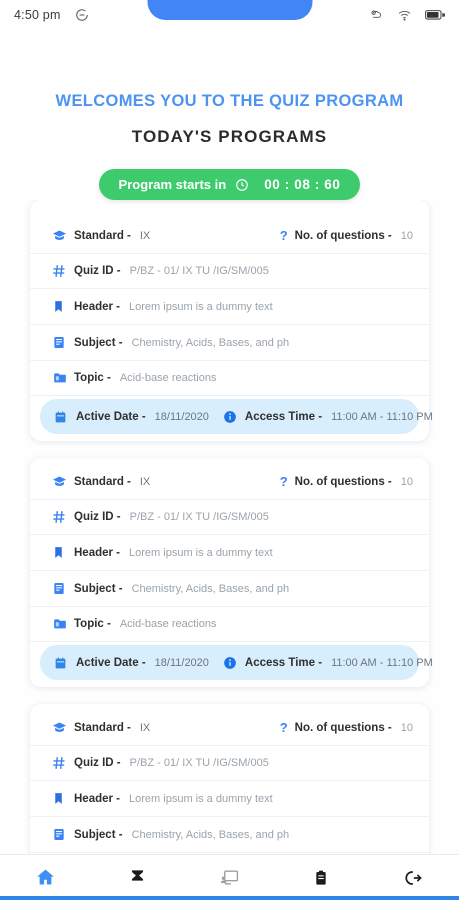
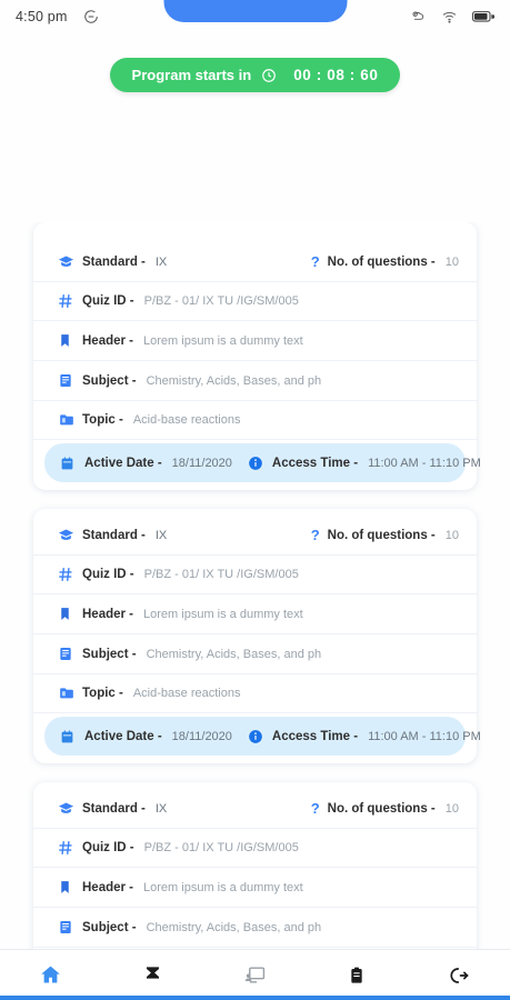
  4:50 pm
- WELCOMES YOU TO THE QUIZ PROGRAM
- TODAY'S PROGRAMS
  Program starts in
  00 : 08 : 60
  Standard -
  IX
  ?
  No. of questions -
  10
  Quiz ID -
  P/BZ - 01/ IX TU /IG/SM/005
  Header -
  Lorem ipsum is a dummy text
  Subject -
  Chemistry, Acids, Bases, and ph
  Topic -
  Acid-base reactions
  Active Date -
  18/11/2020
  Access Time -
  11:00 AM - 11:10 PM
  Standard -
  IX
  ?
  No. of questions -
  10
  Quiz ID -
  P/BZ - 01/ IX TU /IG/SM/005
  Header -
  Lorem ipsum is a dummy text
  Subject -
  Chemistry, Acids, Bases, and ph
  Topic -
  Acid-base reactions
  Active Date -
  18/11/2020
  Access Time -
  11:00 AM - 11:10 PM
  Standard -
  IX
  ?
  No. of questions -
  10
  Quiz ID -
  P/BZ - 01/ IX TU /IG/SM/005
  Header -
  Lorem ipsum is a dummy text
  Subject -
  Chemistry, Acids, Bases, and ph
